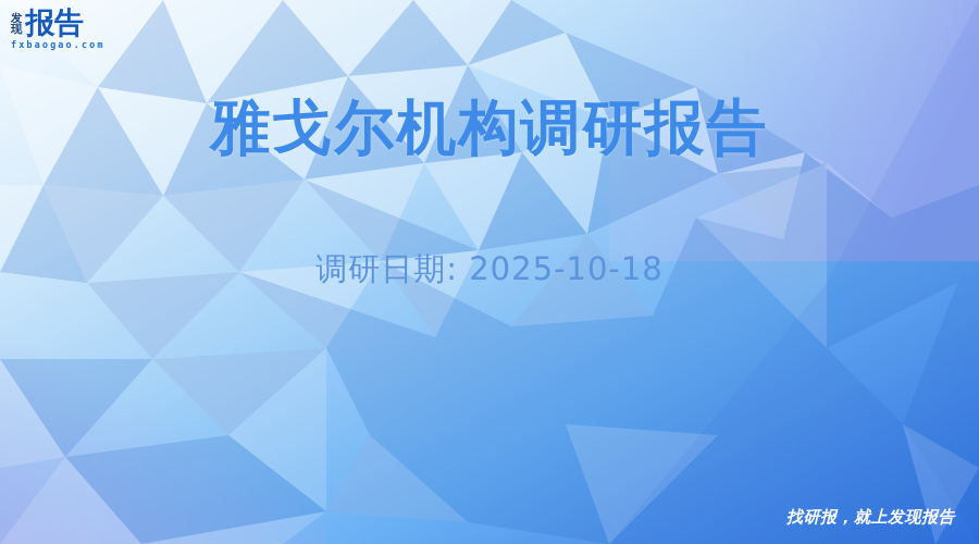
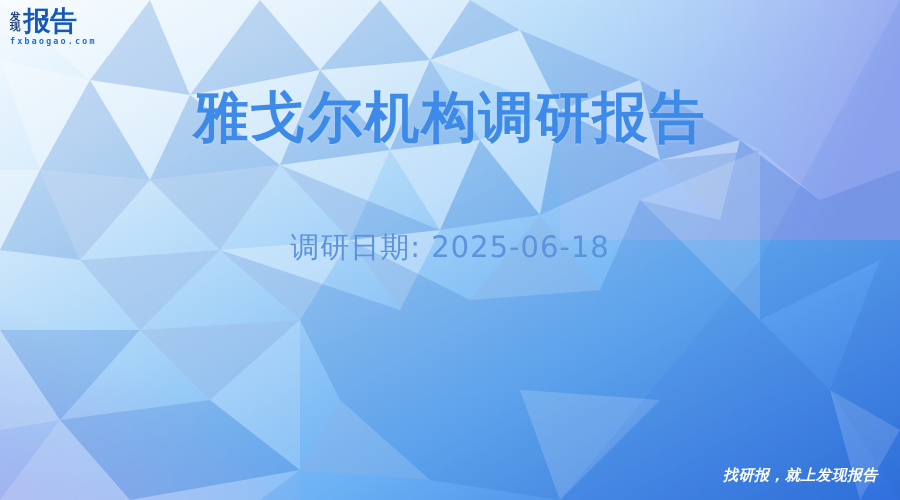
  发
  现
  报告
  fxbaogao.com
  雅戈尔机构调研报告
- 调研日期: 2025-10-18
+ 调研日期: 2025-06-18
  找研报，就上发现报告
